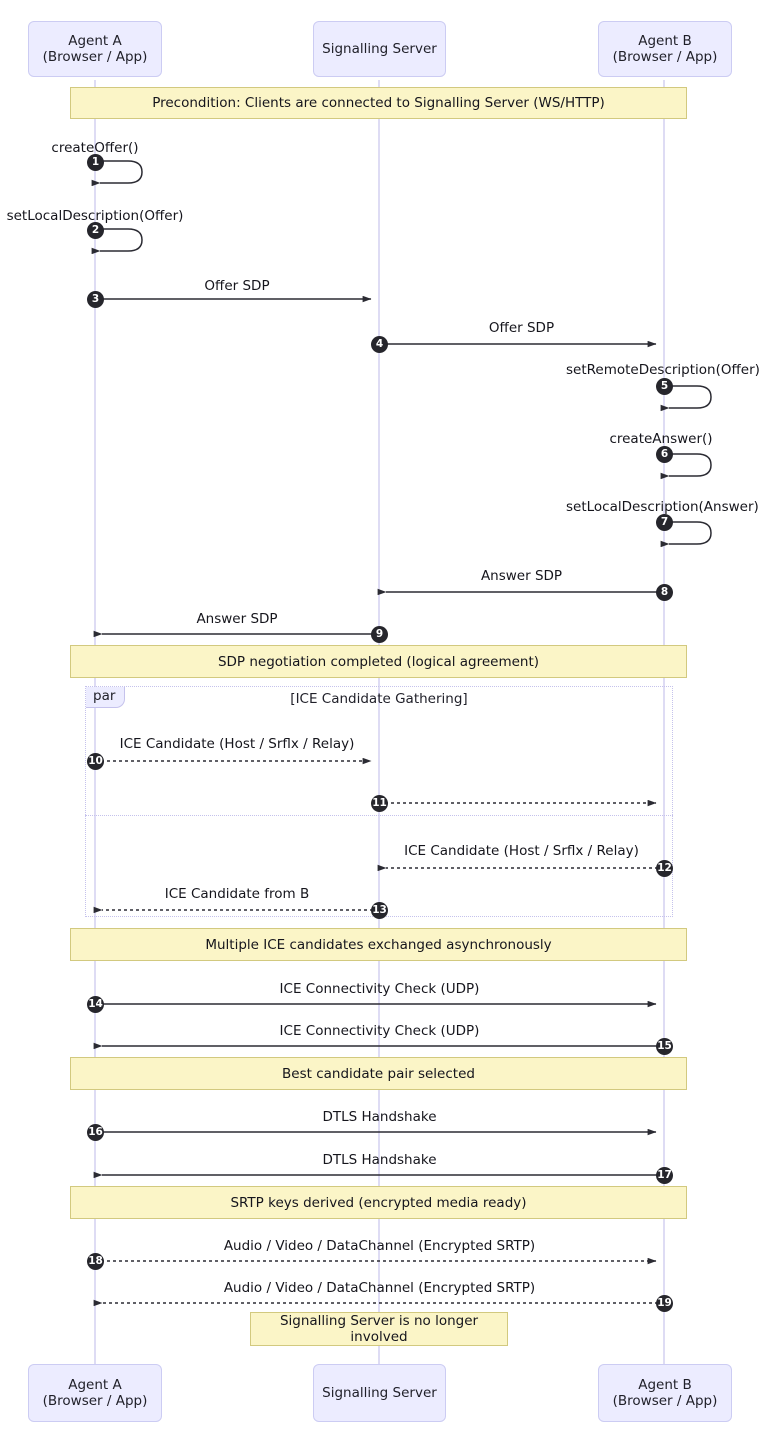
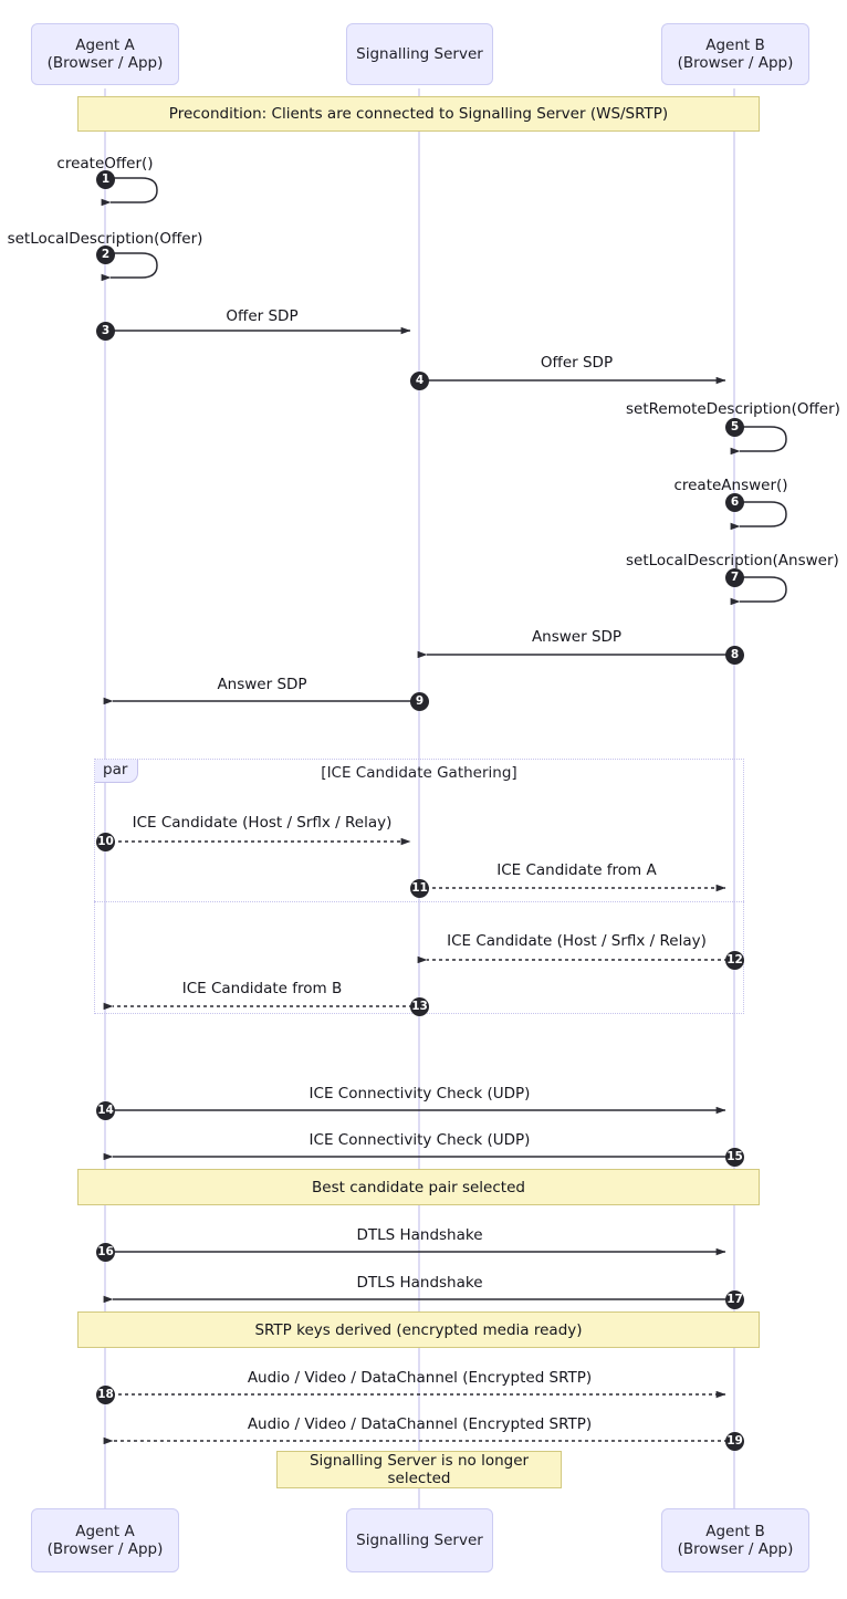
  par
  [ICE Candidate Gathering]
- Precondition: Clients are connected to Signalling Server (WS/HTTP)
+ Precondition: Clients are connected to Signalling Server (WS/SRTP)
- SDP negotiation completed (logical agreement)
- Multiple ICE candidates exchanged asynchronously
  Best candidate pair selected
  SRTP keys derived (encrypted media ready)
- Signalling Server is no longer involved
+ Signalling Server is no longer selected
  createOffer()
  setLocalDescription(Offer)
  Offer SDP
  Offer SDP
  setRemoteDescription(Offer
  createAnswer()
  setLocalDescription(Answer
  Answer SDP
  Answer SDP
  ICE Candidate (Host / Srflx / Relay)
+ ICE Candidate from A
  ICE Candidate (Host / Srflx / Relay)
  ICE Candidate from B
  ICE Connectivity Check (UDP)
  ICE Connectivity Check (UDP)
  DTLS Handshake
  DTLS Handshake
  Audio / Video / DataChannel (Encrypted SRTP)
  Audio / Video / DataChannel (Encrypted SRTP)
  1
  2
  3
  4
  5
  6
  7
  8
  9
  10
  11
  12
  13
  14
  15
  16
  17
  18
  19
  Agent A
  (Browser / App)
  Signalling Server
  Agent B
  (Browser / App)
  Agent A
  (Browser / App)
  Signalling Server
  Agent B
  (Browser / App)
